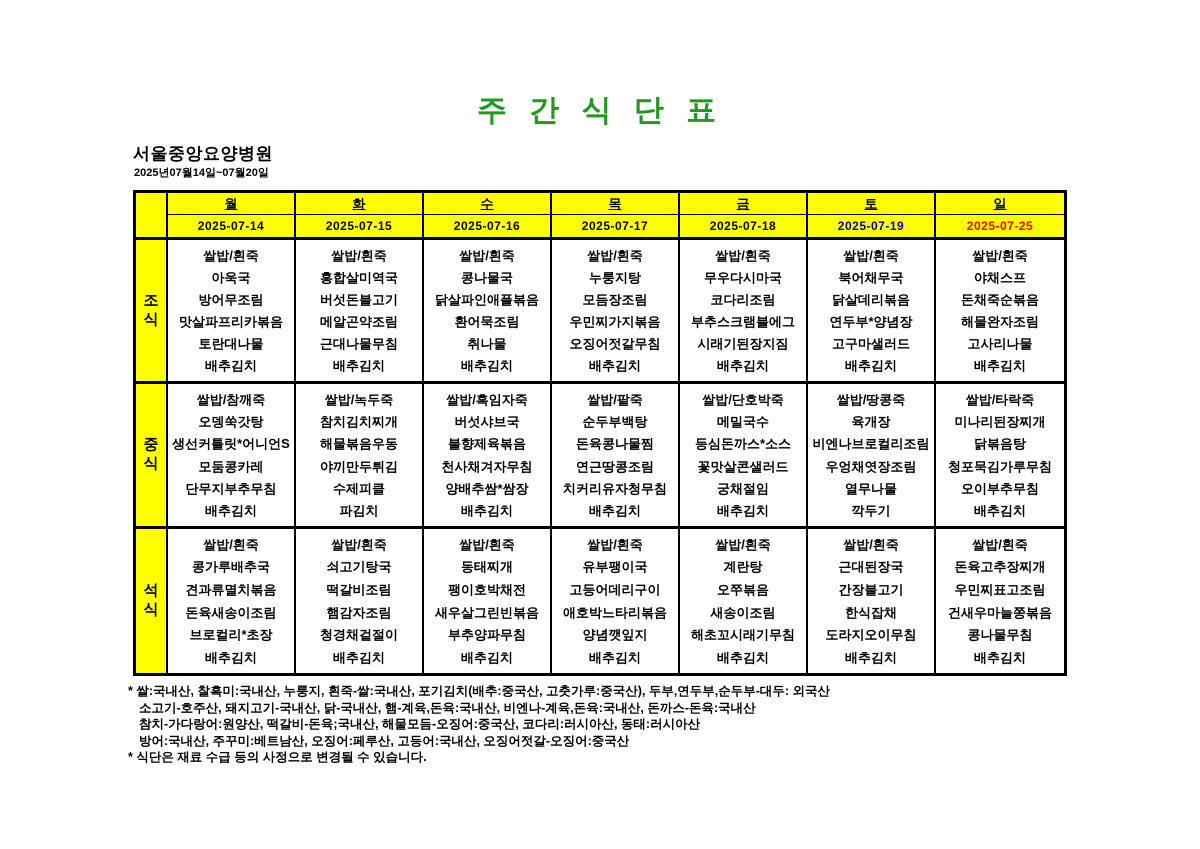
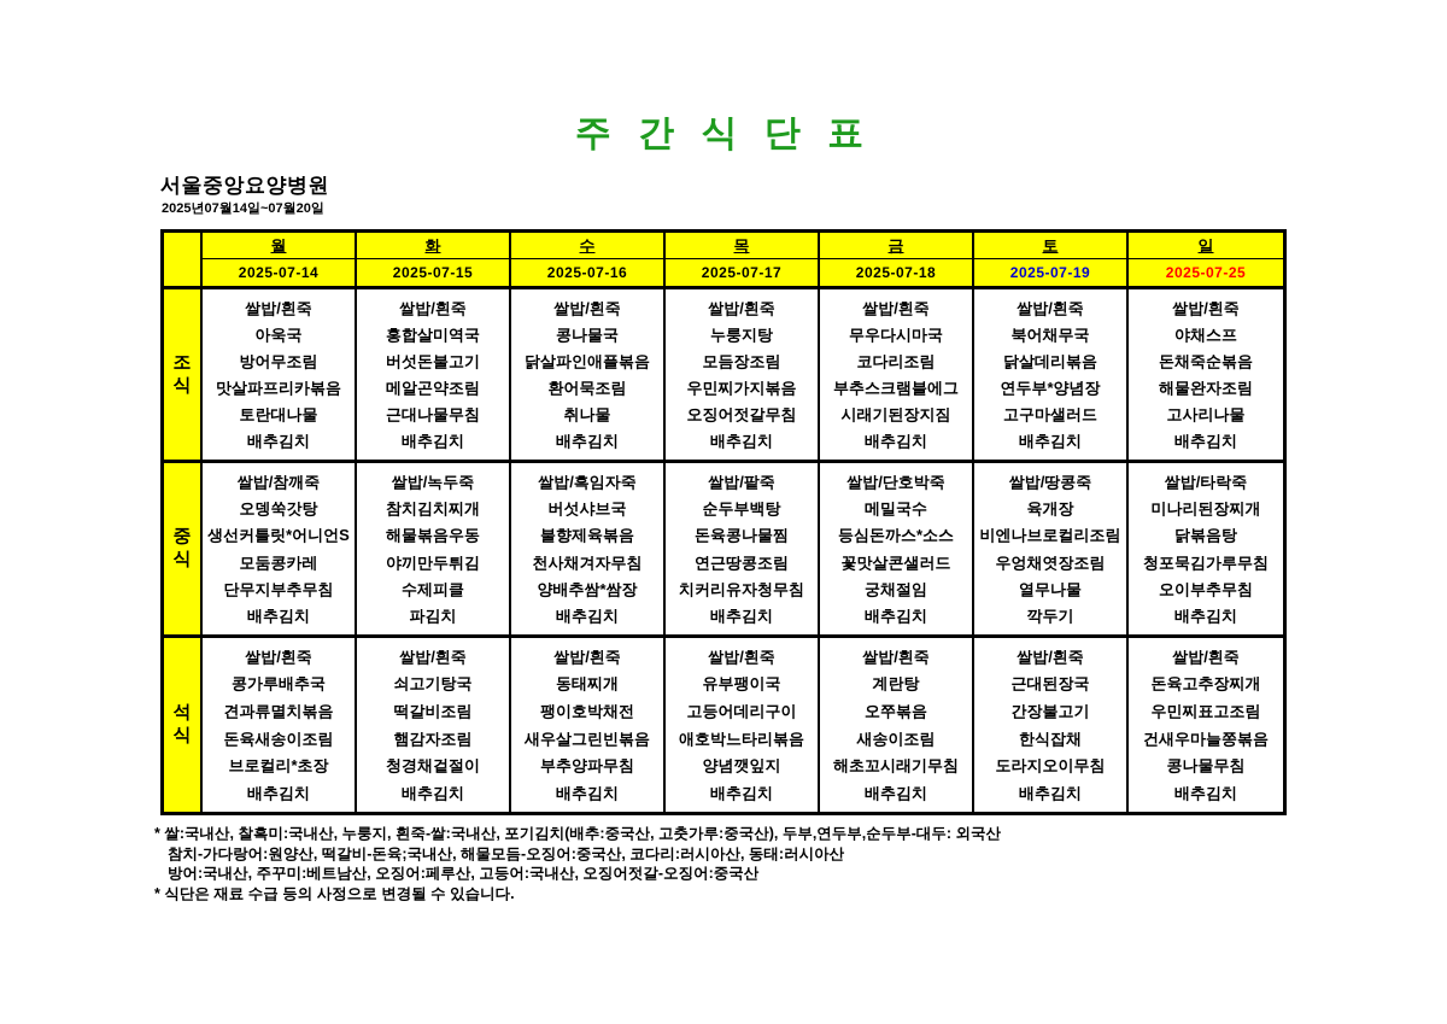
  주 간 식 단 표
  서울중앙요양병원
  2025년07월14일~07월20일
  월
  화
  수
  목
  금
  토
  일
  2025-07-14
  2025-07-15
  2025-07-16
  2025-07-17
  2025-07-18
  2025-07-19
  2025-07-25
  조식
  쌀밥/흰죽
  아욱국
  방어무조림
  맛살파프리카볶음
  토란대나물
  배추김치
  쌀밥/흰죽
  홍합살미역국
  버섯돈불고기
  메알곤약조림
  근대나물무침
  배추김치
  쌀밥/흰죽
  콩나물국
  닭살파인애플볶음
  환어묵조림
  취나물
  배추김치
  쌀밥/흰죽
  누룽지탕
  모듬장조림
  우민찌가지볶음
  오징어젓갈무침
  배추김치
  쌀밥/흰죽
  무우다시마국
  코다리조림
  부추스크램블에그
  시래기된장지짐
  배추김치
  쌀밥/흰죽
  북어채무국
  닭살데리볶음
  연두부*양념장
  고구마샐러드
  배추김치
  쌀밥/흰죽
  야채스프
  돈채죽순볶음
  해물완자조림
  고사리나물
  배추김치
  중식
  쌀밥/참깨죽
  오뎅쑥갓탕
  생선커틀릿*어니언S
  모둠콩카레
  단무지부추무침
  배추김치
  쌀밥/녹두죽
  참치김치찌개
  해물볶음우동
  야끼만두튀김
  수제피클
  파김치
  쌀밥/흑임자죽
  버섯샤브국
  불향제육볶음
  천사채겨자무침
  양배추쌈*쌈장
  배추김치
  쌀밥/팥죽
  순두부백탕
  돈육콩나물찜
  연근땅콩조림
  치커리유자청무침
  배추김치
  쌀밥/단호박죽
  메밀국수
  등심돈까스*소스
  꽃맛살콘샐러드
  궁채절임
  배추김치
  쌀밥/땅콩죽
  육개장
  비엔나브로컬리조림
  우엉채엿장조림
  열무나물
  깍두기
  쌀밥/타락죽
  미나리된장찌개
  닭볶음탕
  청포묵김가루무침
  오이부추무침
  배추김치
  석식
  쌀밥/흰죽
  콩가루배추국
  견과류멸치볶음
  돈육새송이조림
  브로컬리*초장
  배추김치
  쌀밥/흰죽
  쇠고기탕국
  떡갈비조림
  햄감자조림
  청경채겉절이
  배추김치
  쌀밥/흰죽
  동태찌개
  팽이호박채전
  새우살그린빈볶음
  부추양파무침
  배추김치
  쌀밥/흰죽
  유부팽이국
  고등어데리구이
  애호박느타리볶음
  양념깻잎지
  배추김치
  쌀밥/흰죽
  계란탕
  오쭈볶음
  새송이조림
  해초꼬시래기무침
  배추김치
  쌀밥/흰죽
  근대된장국
  간장불고기
  한식잡채
  도라지오이무침
  배추김치
  쌀밥/흰죽
  돈육고추장찌개
  우민찌표고조림
  건새우마늘쫑볶음
  콩나물무침
  배추김치
  * 쌀:국내산, 찰흑미:국내산, 누룽지, 흰죽-쌀:국내산, 포기김치(배추:중국산, 고춧가루:중국산), 두부,연두부,순두부-대두: 외국산
- 소고기-호주산, 돼지고기-국내산, 닭-국내산, 햄-계육,돈육:국내산, 비엔나-계육,돈육:국내산, 돈까스-돈육:국내산
  참치-가다랑어:원양산, 떡갈비-돈육;국내산, 해물모듬-오징어:중국산, 코다리:러시아산, 동태:러시아산
  방어:국내산, 주꾸미:베트남산, 오징어:페루산, 고등어:국내산, 오징어젓갈-오징어:중국산
  * 식단은 재료 수급 등의 사정으로 변경될 수 있습니다.
